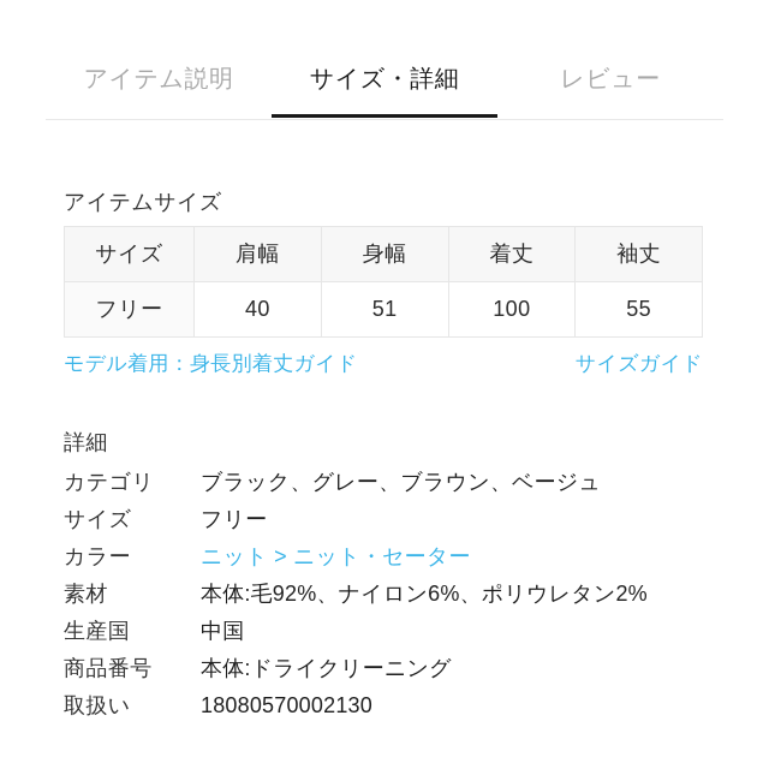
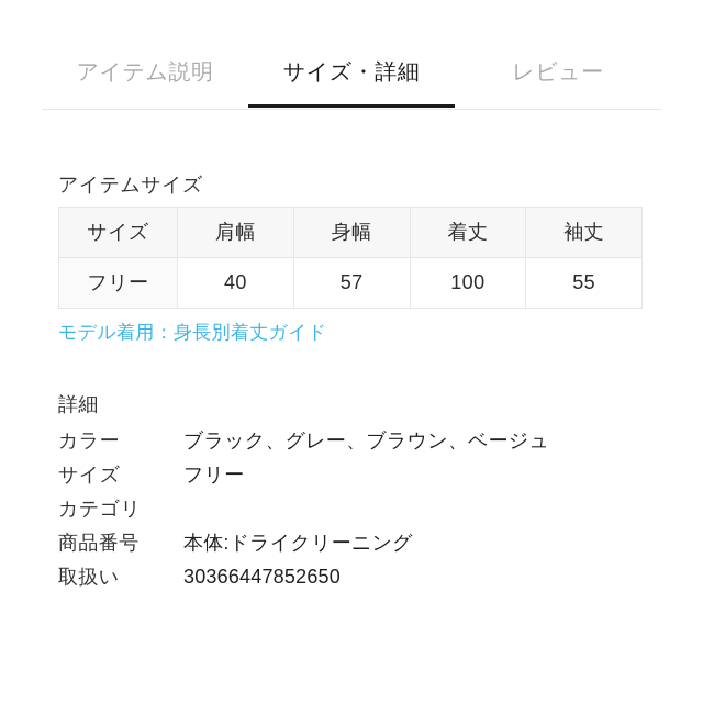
  アイテム説明
  サイズ・詳細
  レビュー
  アイテムサイズ
  サイズ	肩幅	身幅	着丈	袖丈
- フリー	40	51	100	55
+ フリー	40	57	100	55
  モデル着用：身長別着丈ガイド
- サイズガイド
  詳細
- カテゴリ
+ カラー
  ブラック、グレー、ブラウン、ベージュ
  サイズ
  フリー
- カラー
+ カテゴリ
- ニット > ニット・セーター
- 素材
- 本体:毛92%、ナイロン6%、ポリウレタン2%
- 生産国
- 中国
  商品番号
  本体:ドライクリーニング
  取扱い
- 18080570002130
+ 30366447852650
